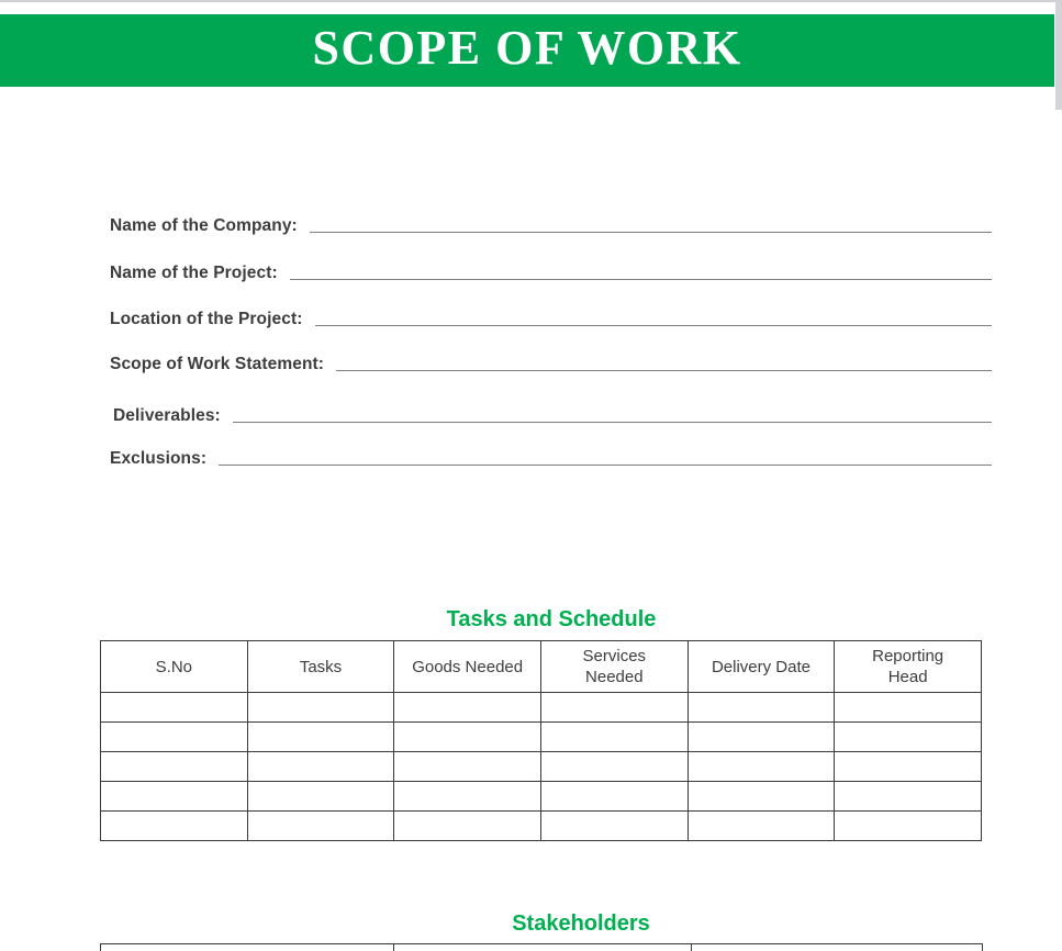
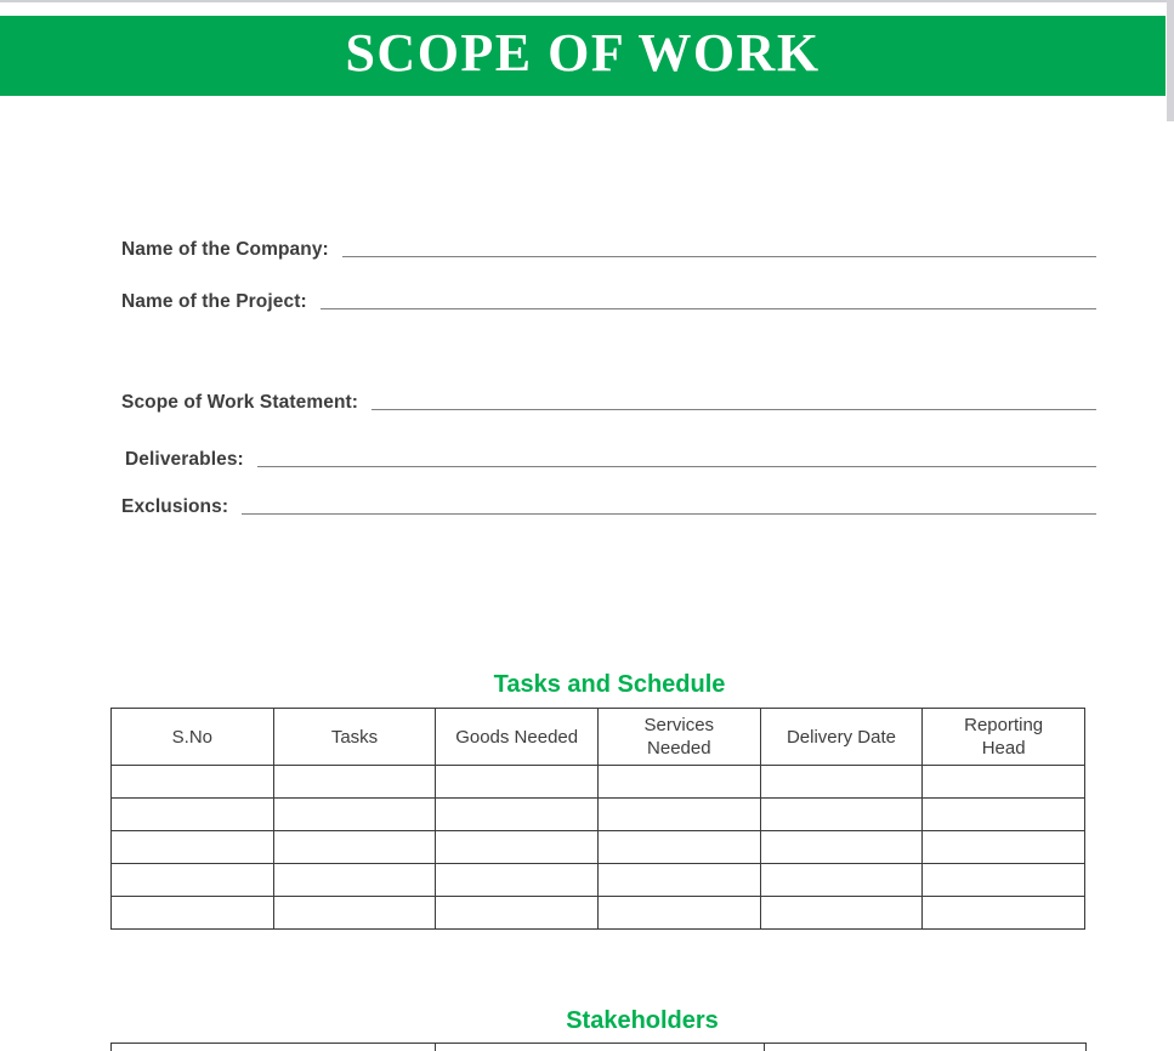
  SCOPE OF WORK
  Name of the Company:
  Name of the Project:
- Location of the Project:
  Scope of Work Statement:
  Deliverables:
  Exclusions:
  Tasks and Schedule
  S.No	Tasks	Goods Needed	Services Needed	Delivery Date	Reporting Head
  Stakeholders
